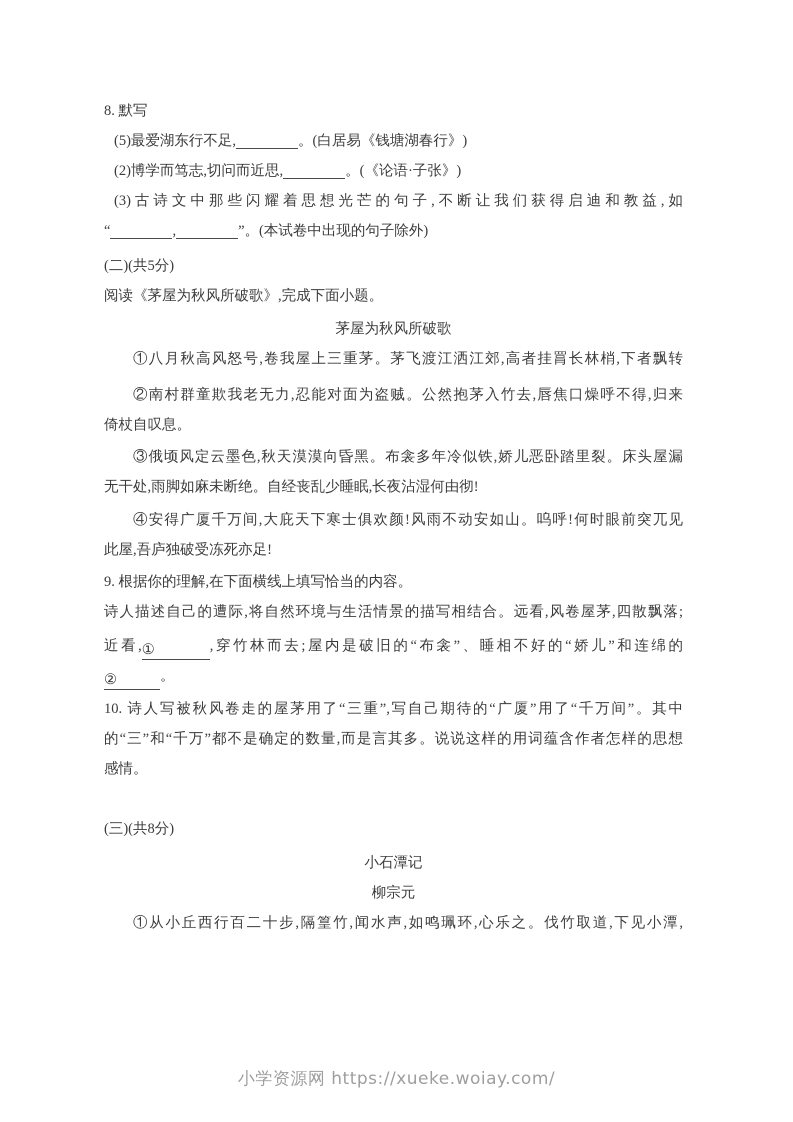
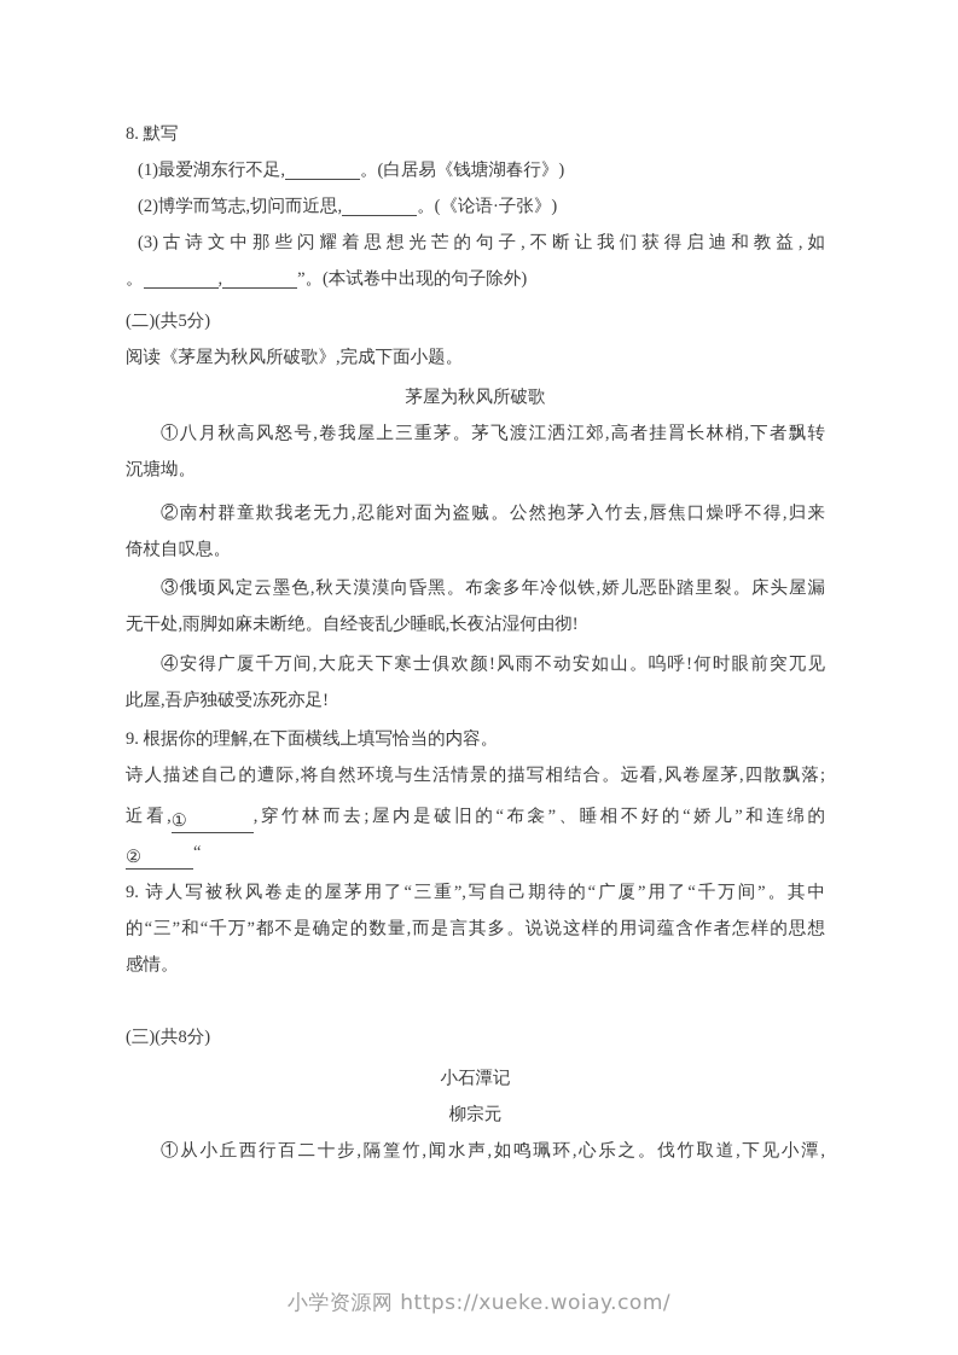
  8. 默写
- (5)最爱湖东行不足, 。(白居易《钱塘湖春行》)
+ (1)最爱湖东行不足, 。(白居易《钱塘湖春行》)
  (2)博学而笃志,切问而近思, 。(《论语·子张》)
  (3)古诗文中那些闪耀着思想光芒的句子,不断让我们获得启迪和教益,如
- “ , ”。(本试卷中出现的句子除外)
+ 。 , ”。(本试卷中出现的句子除外)
  (二)(共5分)
  阅读《茅屋为秋风所破歌》,完成下面小题。
  茅屋为秋风所破歌
  ①八月秋高风怒号,卷我屋上三重茅。茅飞渡江洒江郊,高者挂罥长林梢,下者飘转
+ 沉塘坳。
  ②南村群童欺我老无力,忍能对面为盗贼。公然抱茅入竹去,唇焦口燥呼不得,归来
  倚杖自叹息。
  ③俄顷风定云墨色,秋天漠漠向昏黑。布衾多年冷似铁,娇儿恶卧踏里裂。床头屋漏
  无干处,雨脚如麻未断绝。自经丧乱少睡眠,长夜沾湿何由彻!
  ④安得广厦千万间,大庇天下寒士俱欢颜!风雨不动安如山。呜呼!何时眼前突兀见
  此屋,吾庐独破受冻死亦足!
  9. 根据你的理解,在下面横线上填写恰当的内容。
  诗人描述自己的遭际,将自然环境与生活情景的描写相结合。远看,风卷屋茅,四散飘落;
  近看,① ,穿竹林而去;屋内是破旧的“布衾”、睡相不好的“娇儿”和连绵的
- ② 。
+ ② “
- 10. 诗人写被秋风卷走的屋茅用了“三重”,写自己期待的“广厦”用了“千万间”。其中
+ 9. 诗人写被秋风卷走的屋茅用了“三重”,写自己期待的“广厦”用了“千万间”。其中
  的“三”和“千万”都不是确定的数量,而是言其多。说说这样的用词蕴含作者怎样的思想
  感情。
  (三)(共8分)
  小石潭记
  柳宗元
  ①从小丘西行百二十步,隔篁竹,闻水声,如鸣珮环,心乐之。伐竹取道,下见小潭,
  小学资源网 https://xueke.woiay.com/
